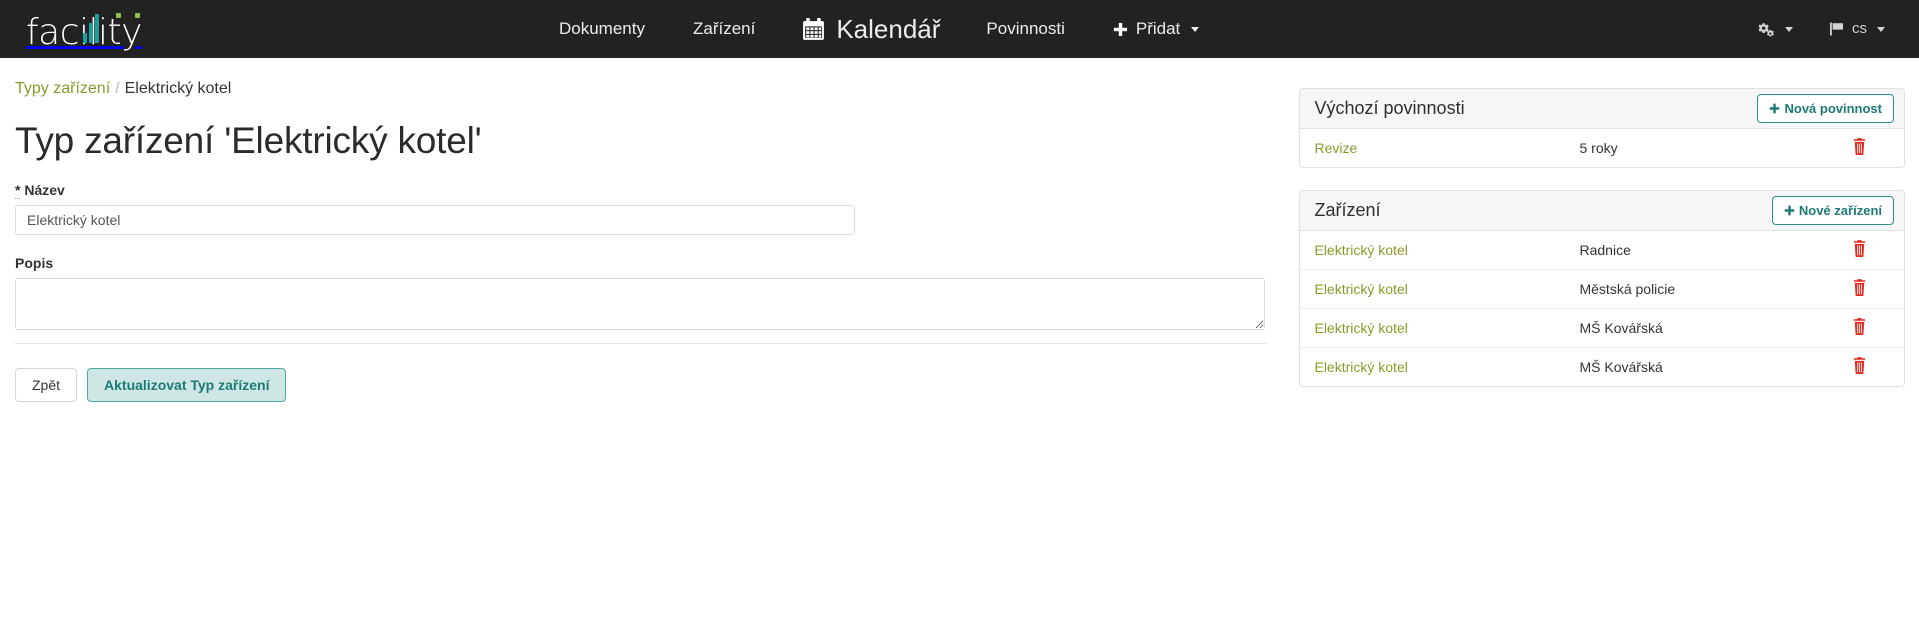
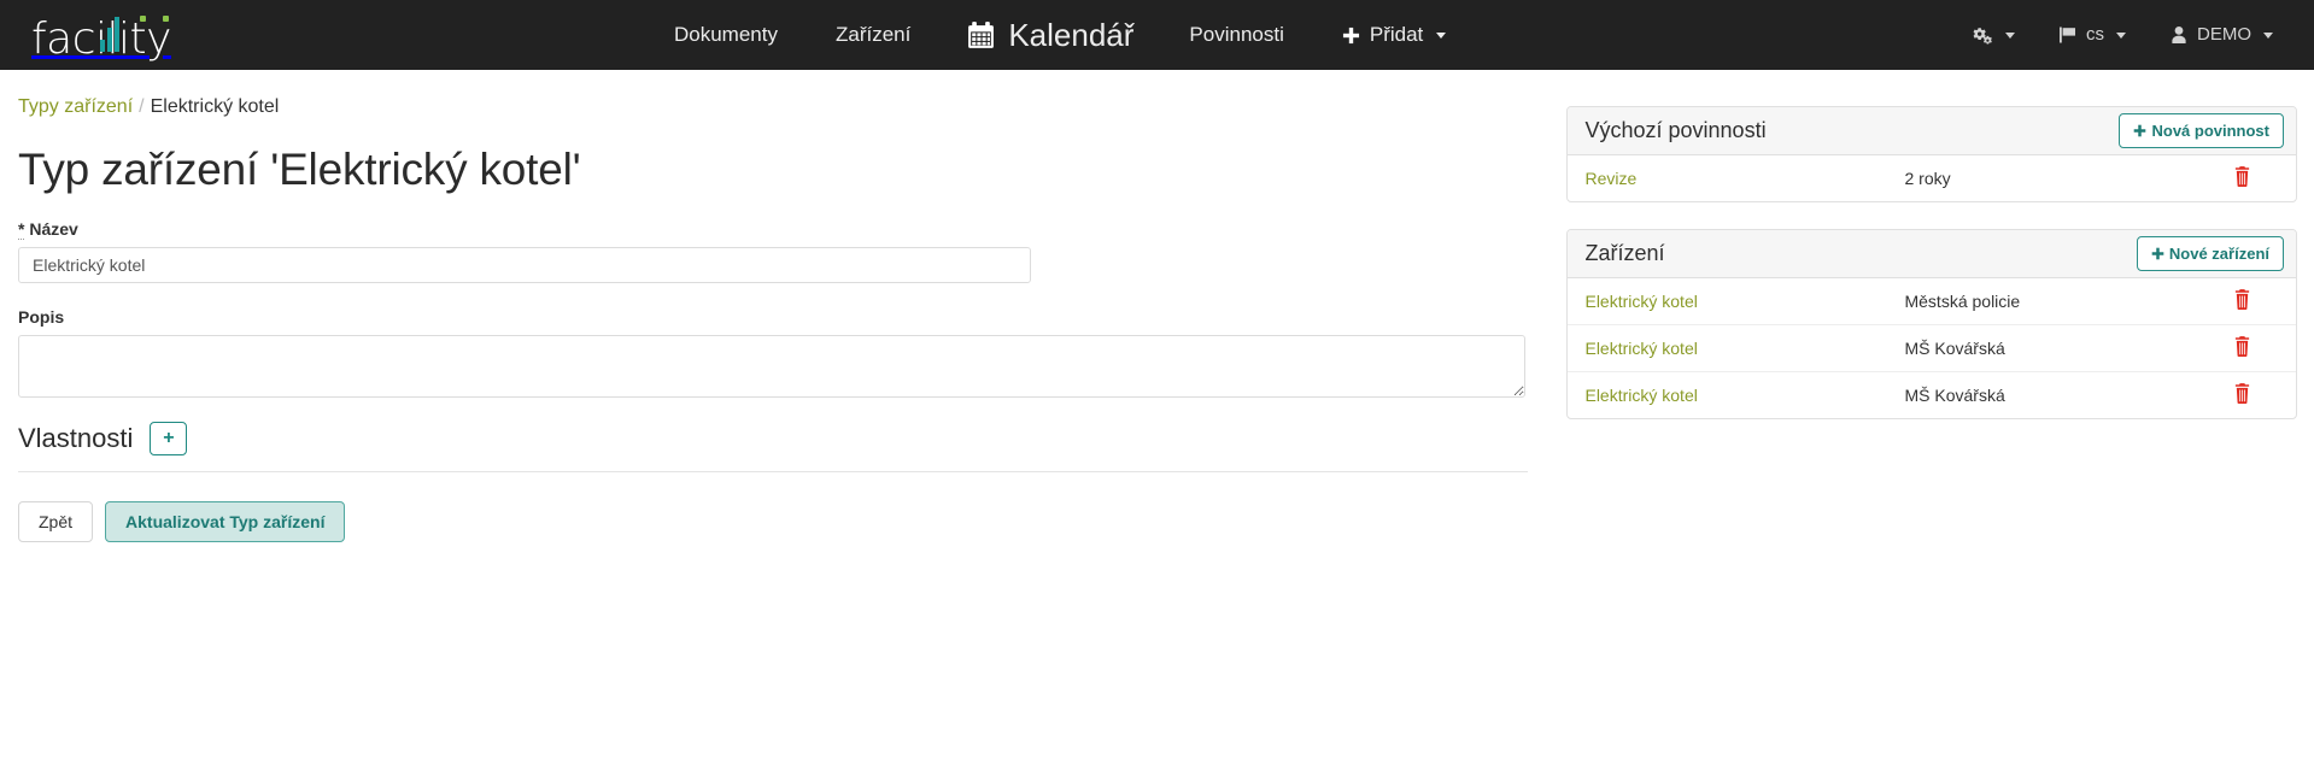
  faclity
  Dokumenty
  Zařízení
  Kalendář
  Povinnosti
  Přidat
  cs
+ DEMO
  Typy zařízení / Elektrický kotel
  Typ zařízení 'Elektrický kotel'
  * Název
  Elektrický kotel
  Popis
+ Vlastnosti
+ +
  Zpět
  Aktualizovat Typ zařízení
  Výchozí povinnosti
  Nová povinnost
- Revize	5 roky
+ Revize	2 roky
  Zařízení
  Nové zařízení
- Elektrický kotel	Radnice
  Elektrický kotel	Městská policie
  Elektrický kotel	MŠ Kovářská
  Elektrický kotel	MŠ Kovářská
